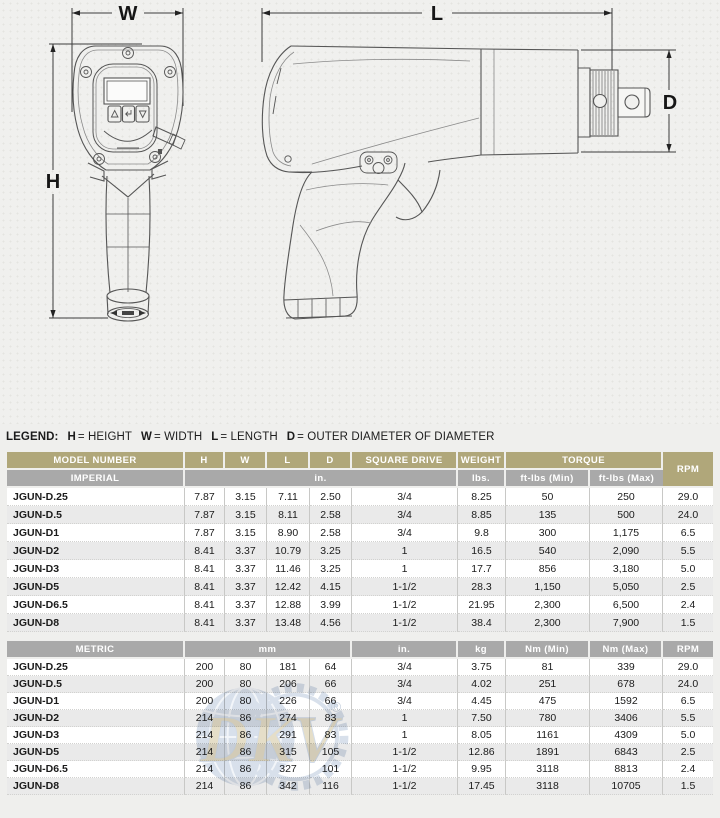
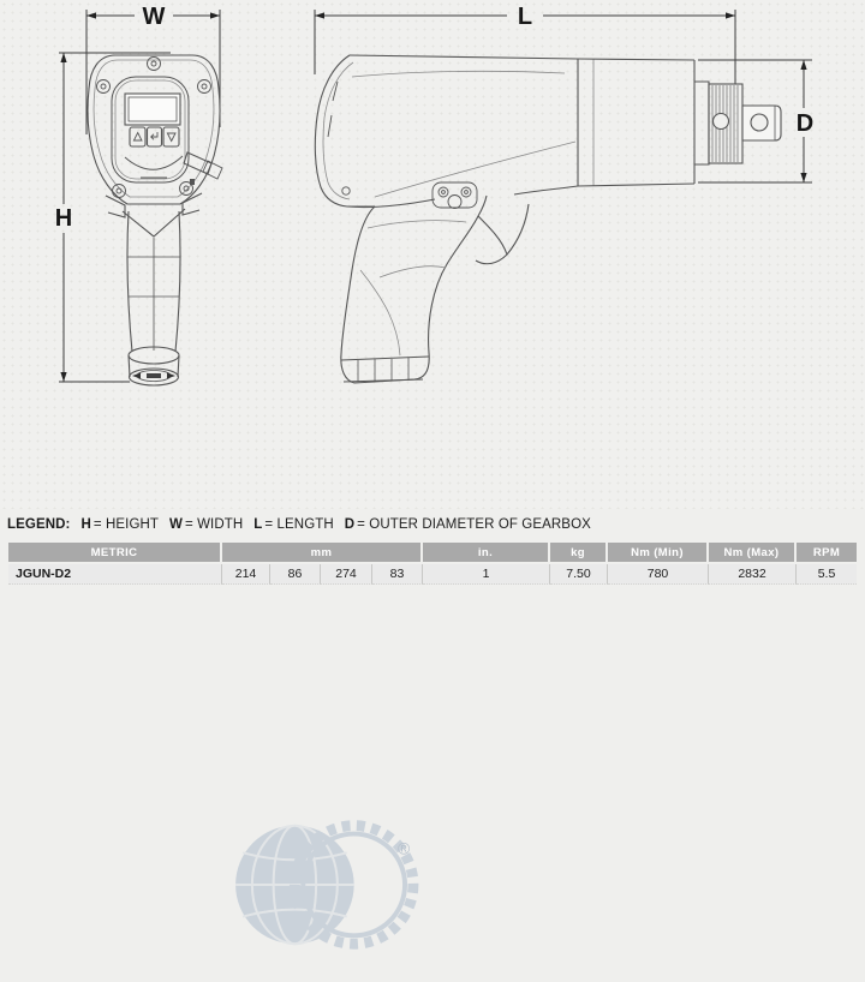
  W
  H
  L
  D
- LEGEND: H = HEIGHT W = WIDTH L = LENGTH D = OUTER DIAMETER OF DIAMETER
+ LEGEND: H = HEIGHT W = WIDTH L = LENGTH D = OUTER DIAMETER OF GEARBOX
- MODEL NUMBER	H	W	L	D	SQUARE DRIVE	WEIGHT	TORQUE	RPM
- IMPERIAL	in.	lbs.	ft-lbs (Min)	ft-lbs (Max)
- JGUN-D.25	7.87	3.15	7.11	2.50	3/4	8.25	50	250	29.0
- JGUN-D.5	7.87	3.15	8.11	2.58	3/4	8.85	135	500	24.0
- JGUN-D1	7.87	3.15	8.90	2.58	3/4	9.8	300	1,175	6.5
- JGUN-D2	8.41	3.37	10.79	3.25	1	16.5	540	2,090	5.5
- JGUN-D3	8.41	3.37	11.46	3.25	1	17.7	856	3,180	5.0
- JGUN-D5	8.41	3.37	12.42	4.15	1-1/2	28.3	1,150	5,050	2.5
- JGUN-D6.5	8.41	3.37	12.88	3.99	1-1/2	21.95	2,300	6,500	2.4
- JGUN-D8	8.41	3.37	13.48	4.56	1-1/2	38.4	2,300	7,900	1.5
  METRIC	mm	in.	kg	Nm (Min)	Nm (Max)	RPM
- JGUN-D.25	200	80	181	64	3/4	3.75	81	339	29.0
- JGUN-D.5	200	80	206	66	3/4	4.02	251	678	24.0
- JGUN-D1	200	80	226	66	3/4	4.45	475	1592	6.5
- JGUN-D2	214	86	274	83	1	7.50	780	3406	5.5
+ JGUN-D2	214	86	274	83	1	7.50	780	2832	5.5
- JGUN-D3	214	86	291	83	1	8.05	1161	4309	5.0
- JGUN-D5	214	86	315	105	1-1/2	12.86	1891	6843	2.5
- JGUN-D6.5	214	86	327	101	1-1/2	9.95	3118	8813	2.4
- JGUN-D8	214	86	342	116	1-1/2	17.45	3118	10705	1.5
- DKV
  ®
